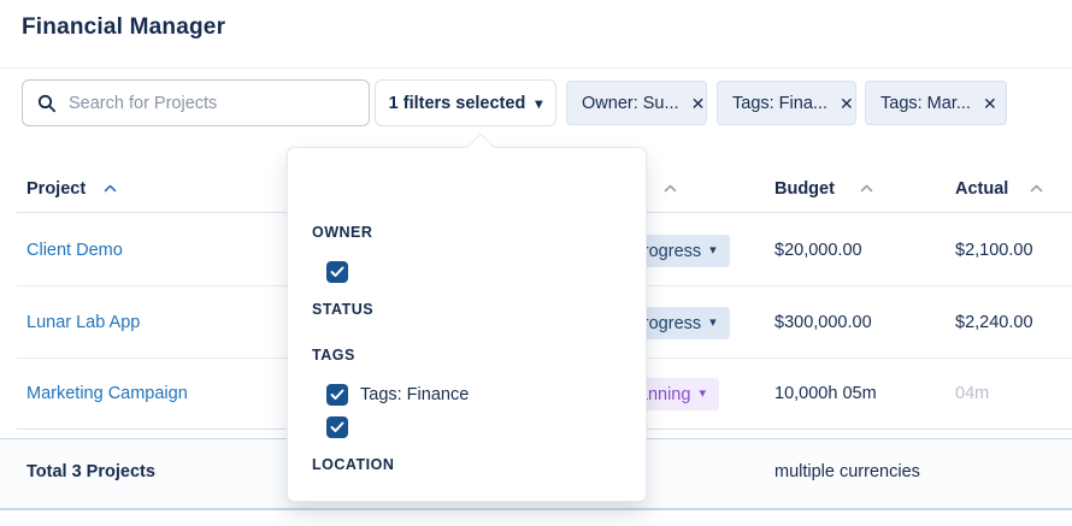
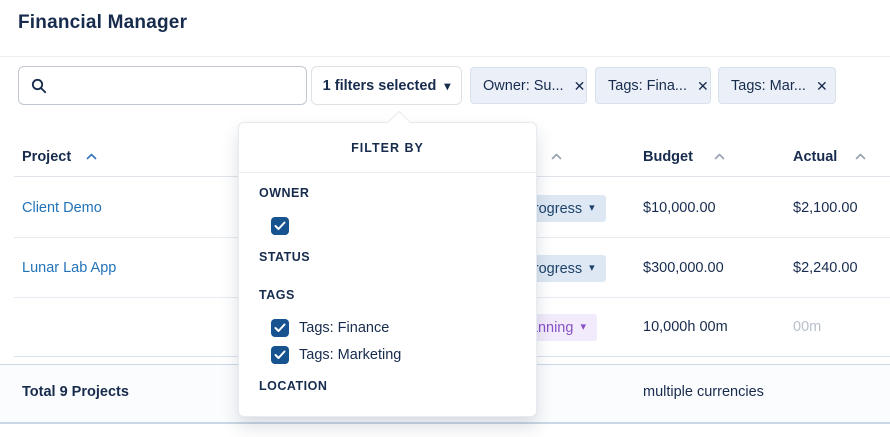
  Financial Manager
- Search for Projects
  1 filters selected
  ▾
  Owner: Su...
  ✕
  Tags: Fina...
  ✕
  Tags: Mar...
  ✕
  Project
  Budget
  Actual
  Client Demo
  ▾
- $20,000.00
+ $10,000.00
  $2,100.00
  Lunar Lab App
  ▾
  $300,000.00
  $2,240.00
- Marketing Campaign
  ▾
- 10,000h 05m
+ 10,000h 00m
- 04m
+ 00m
- Total 3 Projects
+ Total 9 Projects
  multiple currencies
+ FILTER BY
  OWNER
  STATUS
  TAGS
  Tags: Finance
+ Tags: Marketing
  LOCATION
